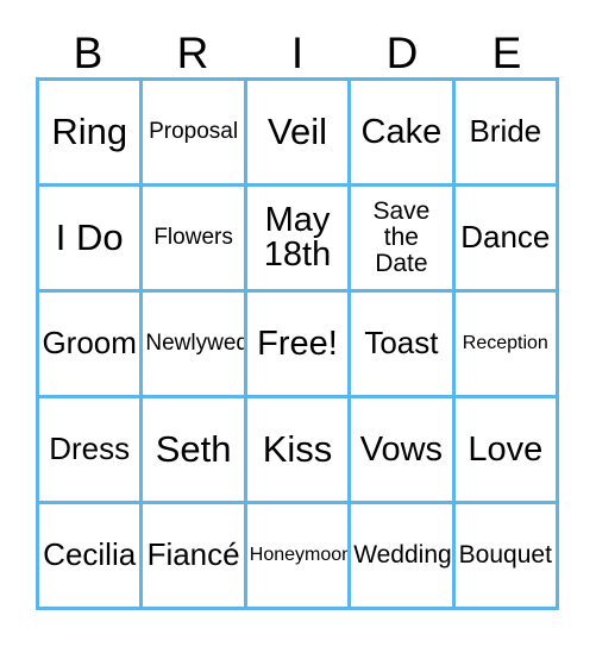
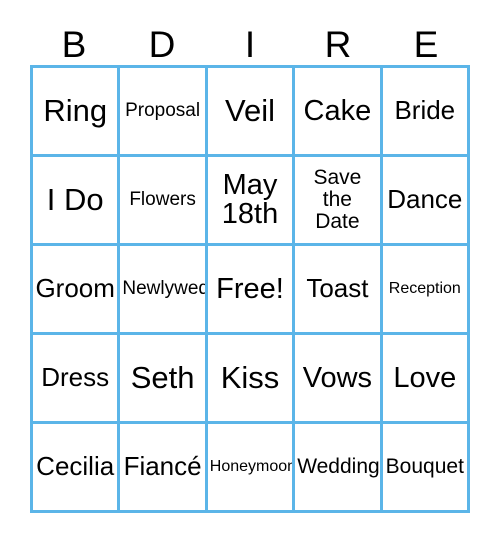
  B
- R
+ D
  I
- D
+ R
  E
  Ring
  Proposal
  Veil
  Cake
  Bride
  I Do
  Flowers
  May
  18th
  Save
  the
  Date
  Dance
  Groom
  Newlywed
  Free!
  Toast
  Reception
  Dress
  Seth
  Kiss
  Vows
  Love
  Cecilia
  Fiancé
  Honeymoon
  Wedding
  Bouquet
